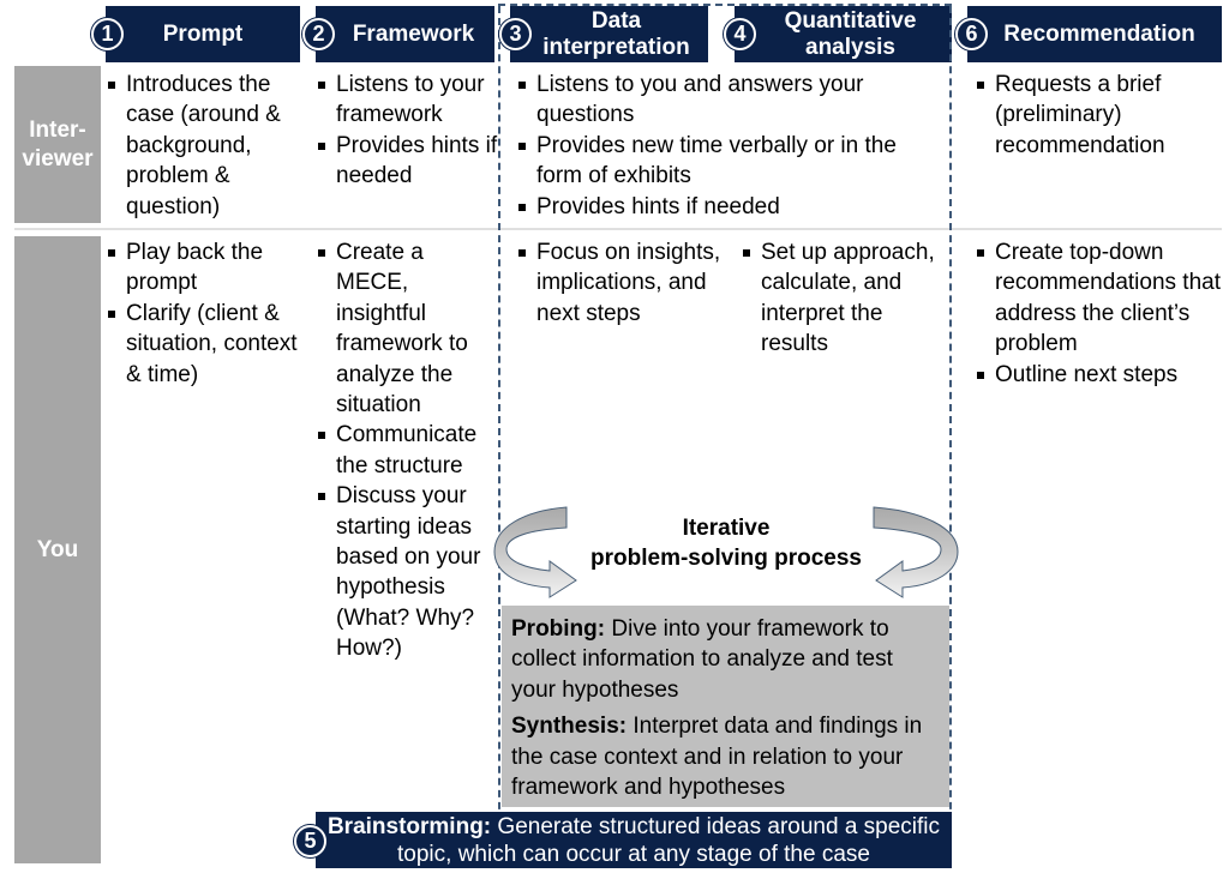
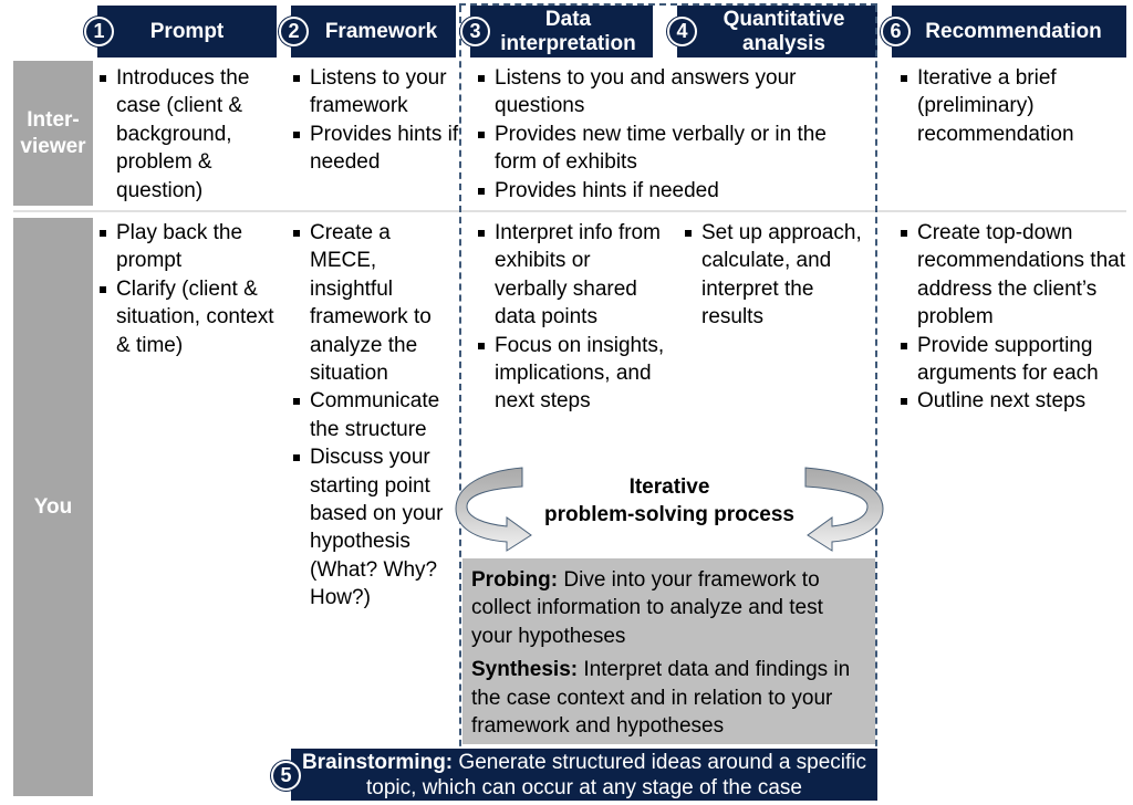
  Prompt
  1
  Framework
  2
  Data
  interpretation
  3
  Quantitative
  analysis
  4
  Recommendation
  6
  Inter-
  viewer
  You
- Introduces the case (around & background, problem & question)
+ Introduces the case (client & background, problem & question)
  Listens to your framework
  Provides hints if needed
  Listens to you and answers your questions
  Provides new time verbally or in the form of exhibits
  Provides hints if needed
- Requests a brief (preliminary) recommendation
+ Iterative a brief (preliminary) recommendation
  Play back the prompt
  Clarify (client & situation, context & time)
  Create a MECE, insightful framework to analyze the situation
  Communicate the structure
- Discuss your starting ideas based on your hypothesis (What? Why? How?)
+ Discuss your starting point based on your hypothesis (What? Why? How?)
+ Interpret info from exhibits or verbally shared data points
  Focus on insights, implications, and next steps
  Set up approach, calculate, and interpret the results
  Create top-down recommendations that address the client’s problem
+ Provide supporting arguments for each
  Outline next steps
  Iterative
  problem-solving process
  Probing: Dive into your framework to collect information to analyze and test your hypotheses
  Synthesis: Interpret data and findings in the case context and in relation to your framework and hypotheses
  Brainstorming: Generate structured ideas around a specific topic, which can occur at any stage of the case
  5
